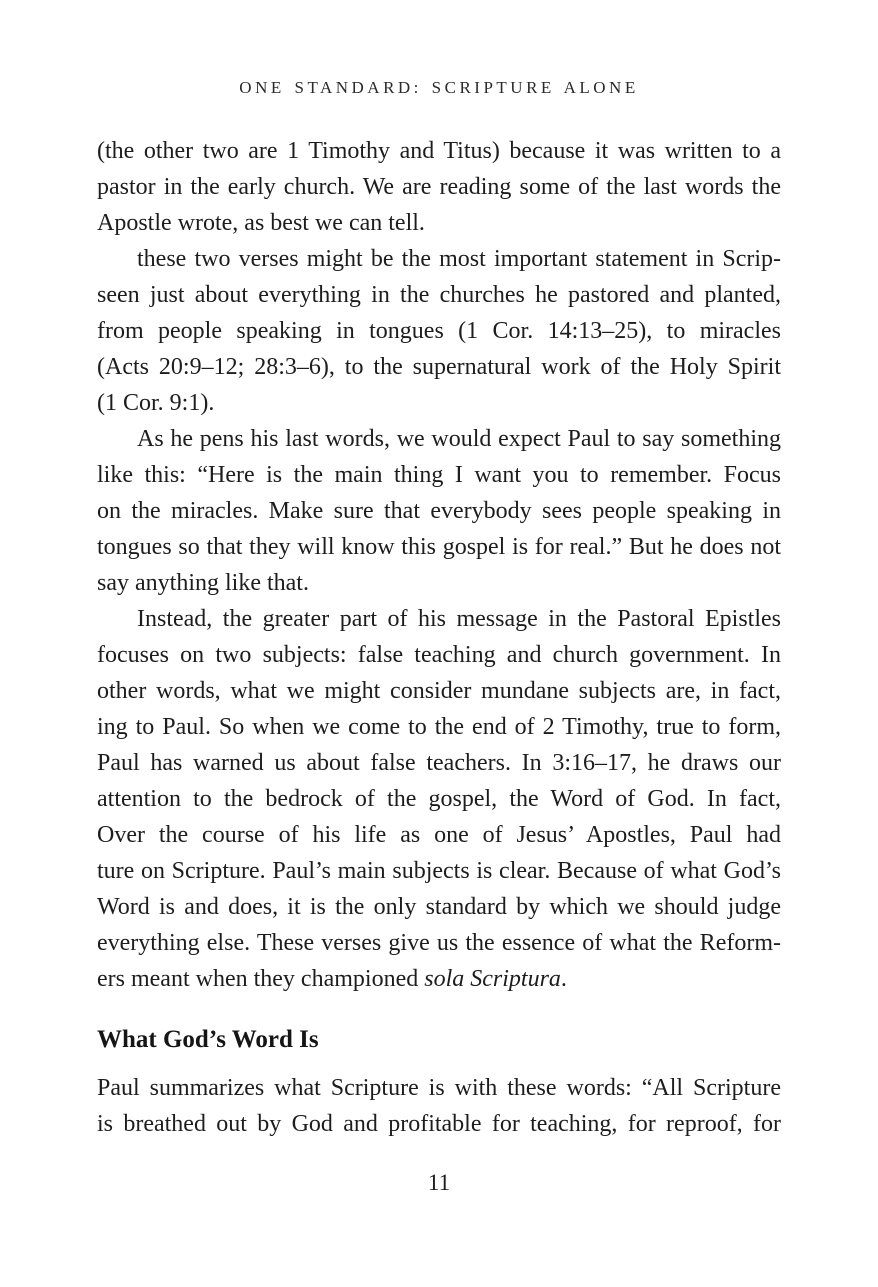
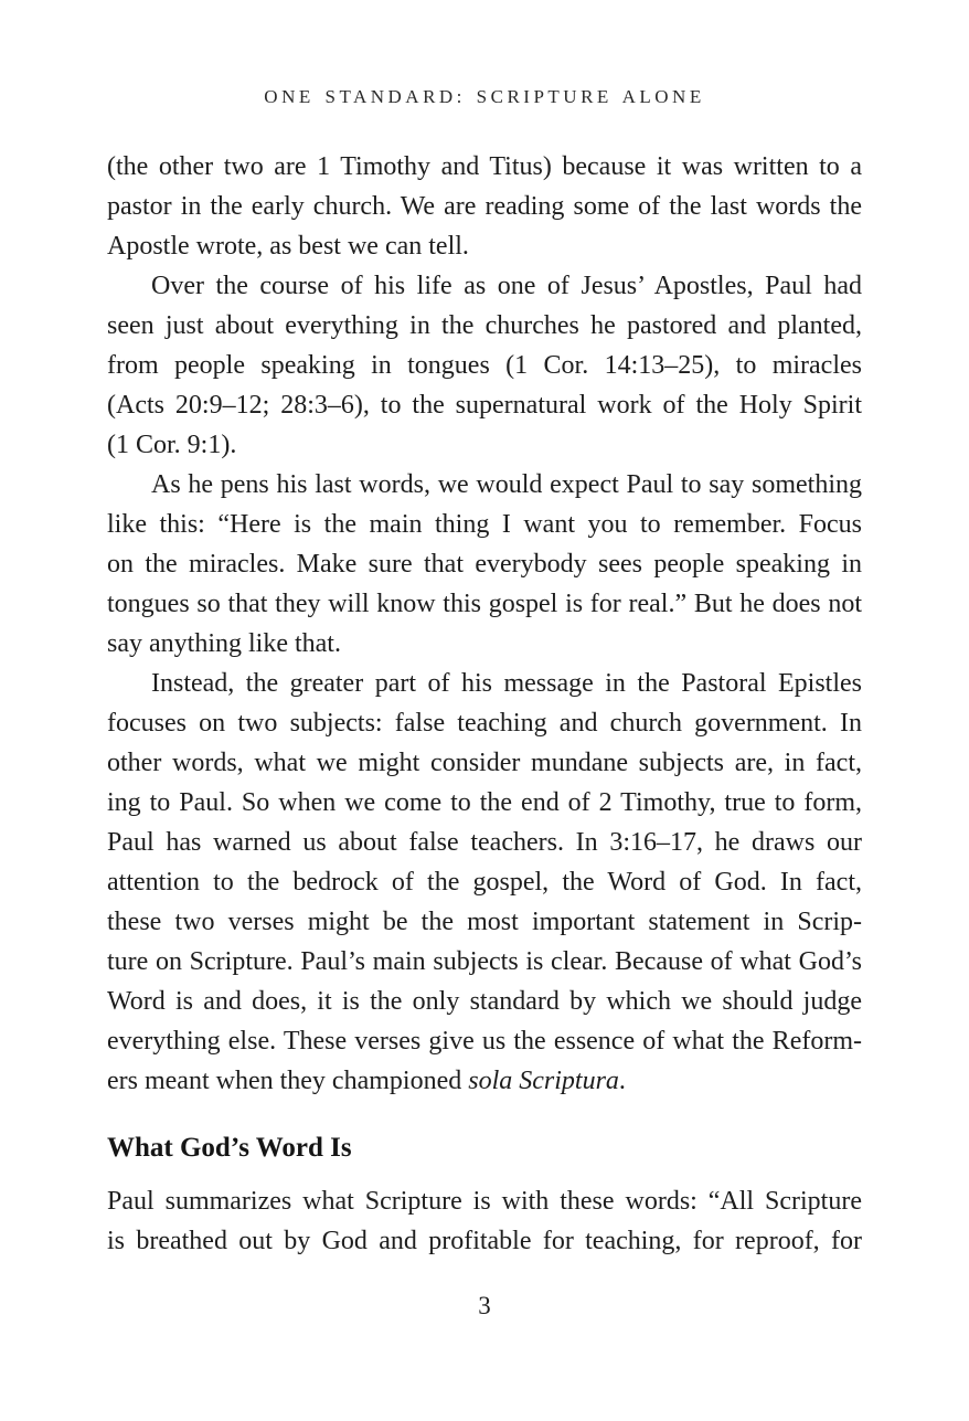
  ONE STANDARD: SCRIPTURE ALONE
  (the other two are 1 Timothy and Titus) because it was written to a
  pastor in the early church. We are reading some of the last words the
  Apostle wrote, as best we can tell.
- these two verses might be the most important statement in Scrip-
+ Over the course of his life as one of Jesus’ Apostles, Paul had
  seen just about everything in the churches he pastored and planted,
  from people speaking in tongues (1 Cor. 14:13–25), to miracles
  (Acts 20:9–12; 28:3–6), to the supernatural work of the Holy Spirit
  (1 Cor. 9:1).
  As he pens his last words, we would expect Paul to say something
  like this: “Here is the main thing I want you to remember. Focus
  on the miracles. Make sure that everybody sees people speaking in
  tongues so that they will know this gospel is for real.” But he does not
  say anything like that.
  Instead, the greater part of his message in the Pastoral Epistles
  focuses on two subjects: false teaching and church government. In
  other words, what we might consider mundane subjects are, in fact,
  ing to Paul. So when we come to the end of 2 Timothy, true to form,
  Paul has warned us about false teachers. In 3:16–17, he draws our
  attention to the bedrock of the gospel, the Word of God. In fact,
- Over the course of his life as one of Jesus’ Apostles, Paul had
+ these two verses might be the most important statement in Scrip-
  ture on Scripture. Paul’s main subjects is clear. Because of what God’s
  Word is and does, it is the only standard by which we should judge
  everything else. These verses give us the essence of what the Reform-
  ers meant when they championed sola Scriptura.
  What God’s Word Is
  Paul summarizes what Scripture is with these words: “All Scripture
  is breathed out by God and profitable for teaching, for reproof, for
- 11
+ 3
